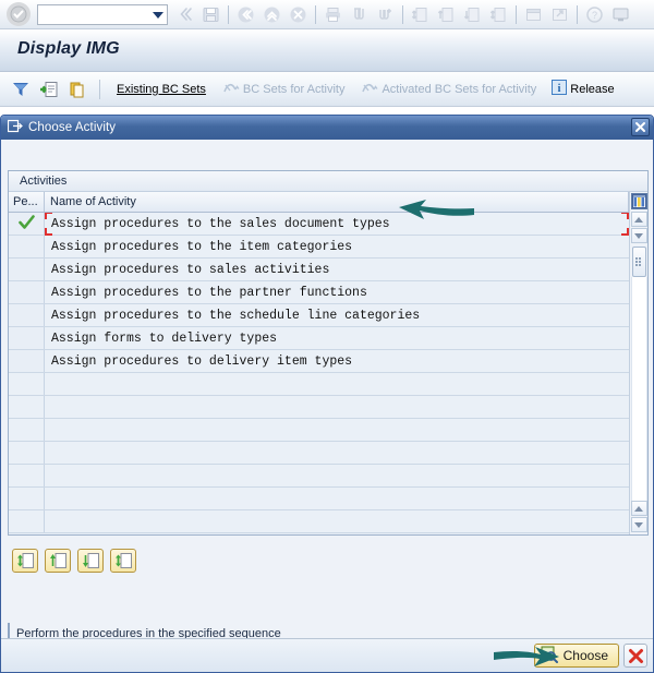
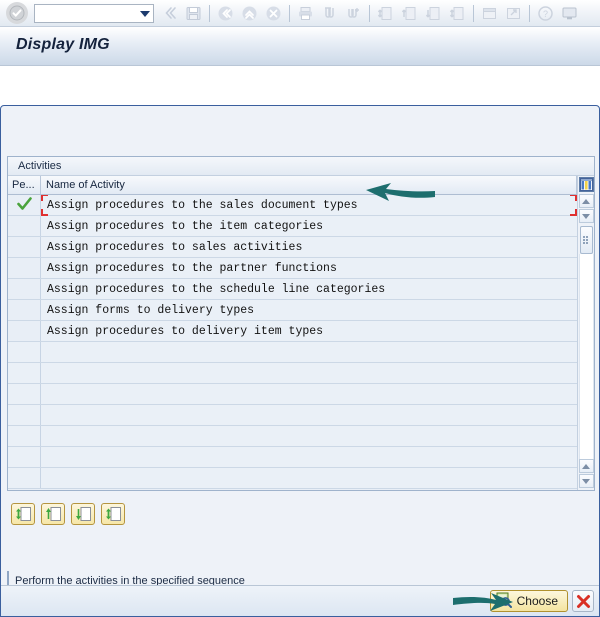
  ?
  Display IMG
- Existing BC Sets
- BC Sets for Activity
- Activated BC Sets for Activity
- i
- Release
- Choose Activity
  Activities
  Pe...
  Name of Activity
  Assign procedures to the sales document types
  Assign procedures to the item categories
  Assign procedures to sales activities
  Assign procedures to the partner functions
  Assign procedures to the schedule line categories
  Assign forms to delivery types
  Assign procedures to delivery item types
- Perform the procedures in the specified sequence
+ Perform the activities in the specified sequence
  Choose
